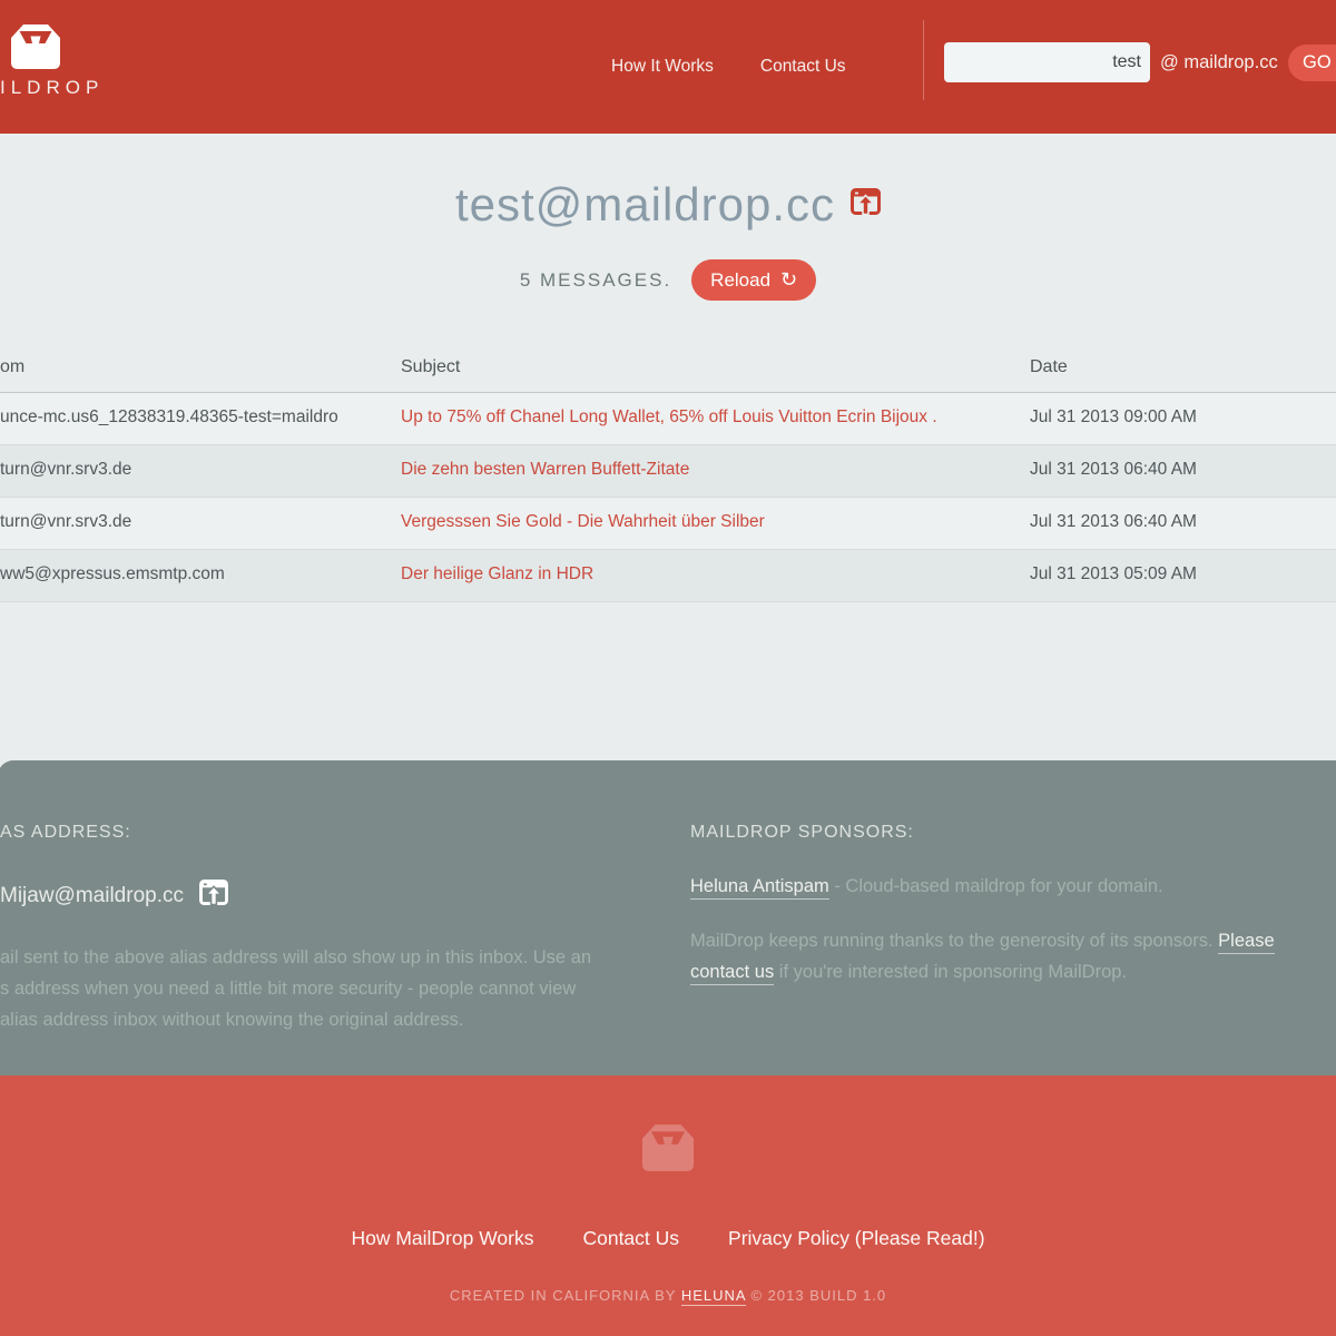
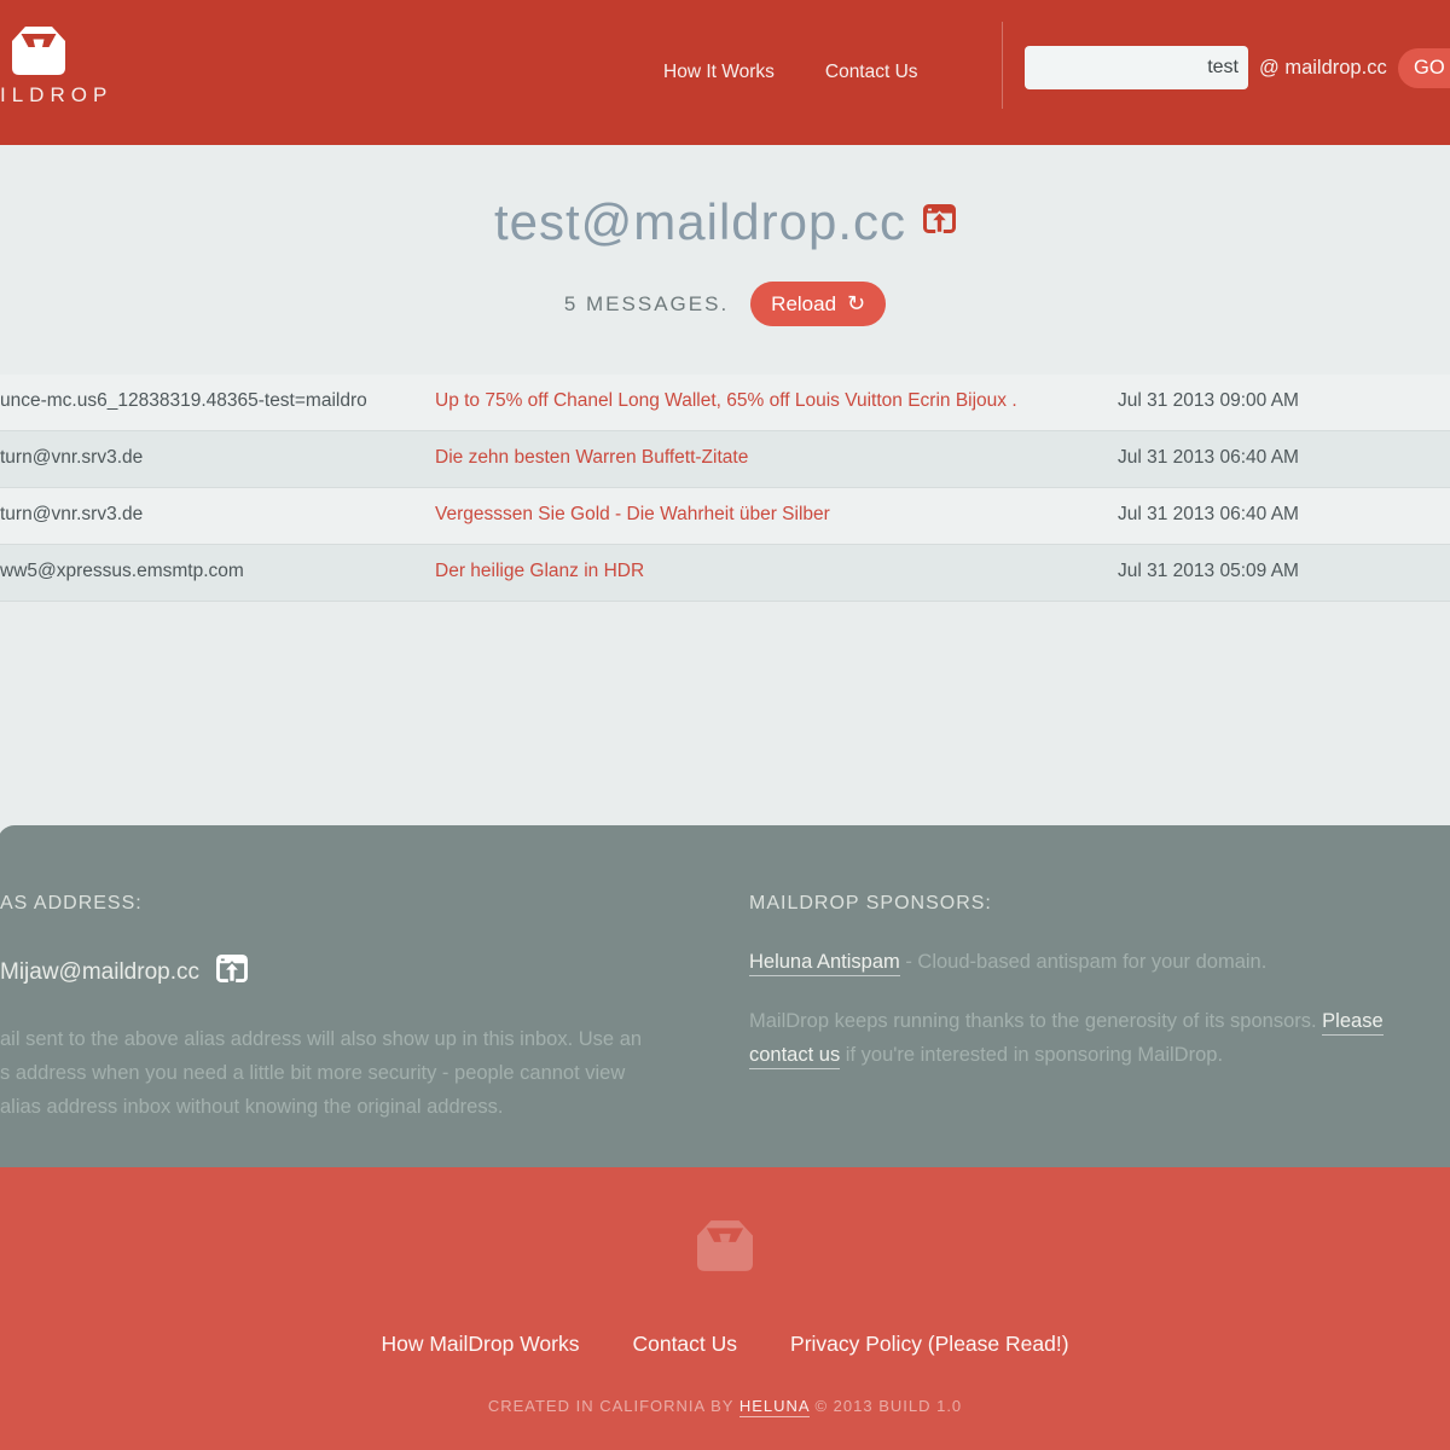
  ILDROP
  How It Works
  Contact Us
  test
  @ maildrop.cc
  GO
  test@maildrop.cc
  5 MESSAGES.
  Reload
  ↻
- om
- Subject
- Date
  unce-mc.us6_12838319.48365-test=maildro
  Up to 75% off Chanel Long Wallet, 65% off Louis Vuitton Ecrin Bijoux .
  Jul 31 2013 09:00 AM
  turn@vnr.srv3.de
  Die zehn besten Warren Buffett-Zitate
  Jul 31 2013 06:40 AM
  turn@vnr.srv3.de
  Vergesssen Sie Gold - Die Wahrheit über Silber
  Jul 31 2013 06:40 AM
  ww5@xpressus.emsmtp.com
  Der heilige Glanz in HDR
  Jul 31 2013 05:09 AM
  AS ADDRESS:
  Mijaw@maildrop.cc
  ail sent to the above alias address will also show up in this inbox. Use an
  s address when you need a little bit more security - people cannot view
  alias address inbox without knowing the original address.
  MAILDROP SPONSORS:
- Heluna Antispam - Cloud-based maildrop for your domain.
+ Heluna Antispam - Cloud-based antispam for your domain.
  MailDrop keeps running thanks to the generosity of its sponsors. Please
  contact us if you're interested in sponsoring MailDrop.
  How MailDrop Works
  Contact Us
  Privacy Policy (Please Read!)
  CREATED IN CALIFORNIA BY HELUNA © 2013 BUILD 1.0
